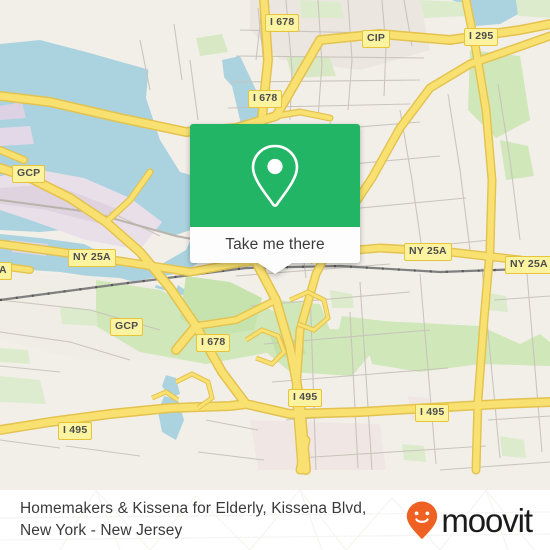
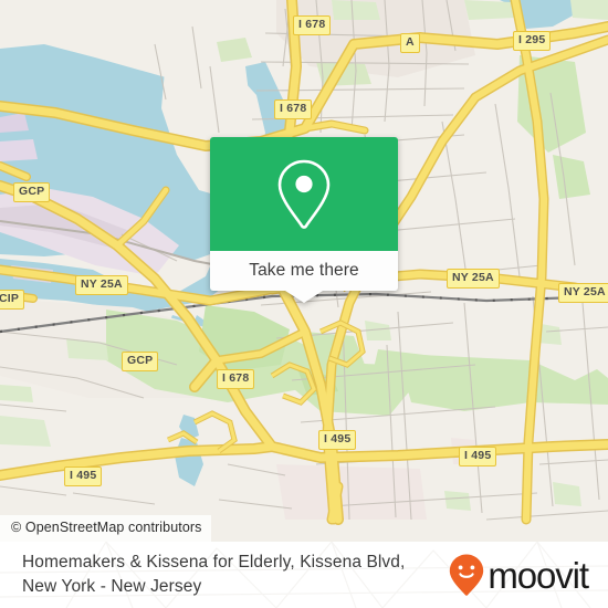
  I 678
- CIP
+ A
  I 295
  I 678
  GCP
  NY 25A
- A
+ CIP
  NY 25A
  NY 25A
  GCP
  I 678
  I 495
  I 495
  I 495
+ © OpenStreetMap contributors
  Take me there
  Homemakers & Kissena for Elderly, Kissena Blvd, New York - New Jersey
  moovit
